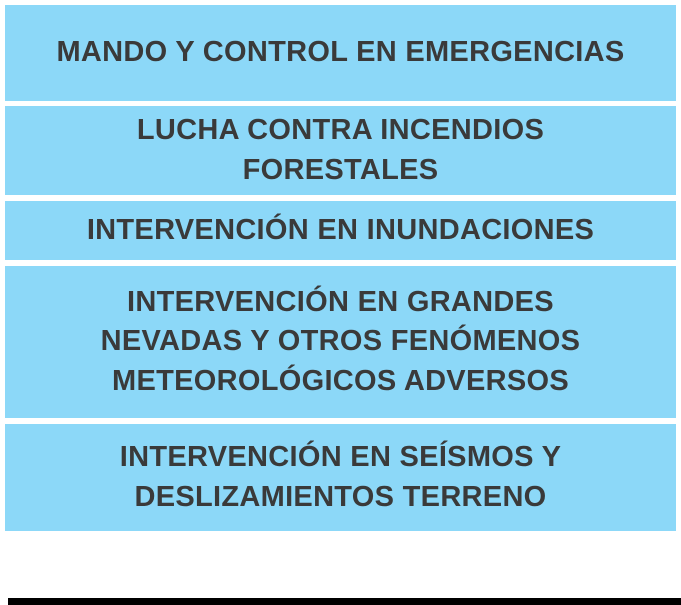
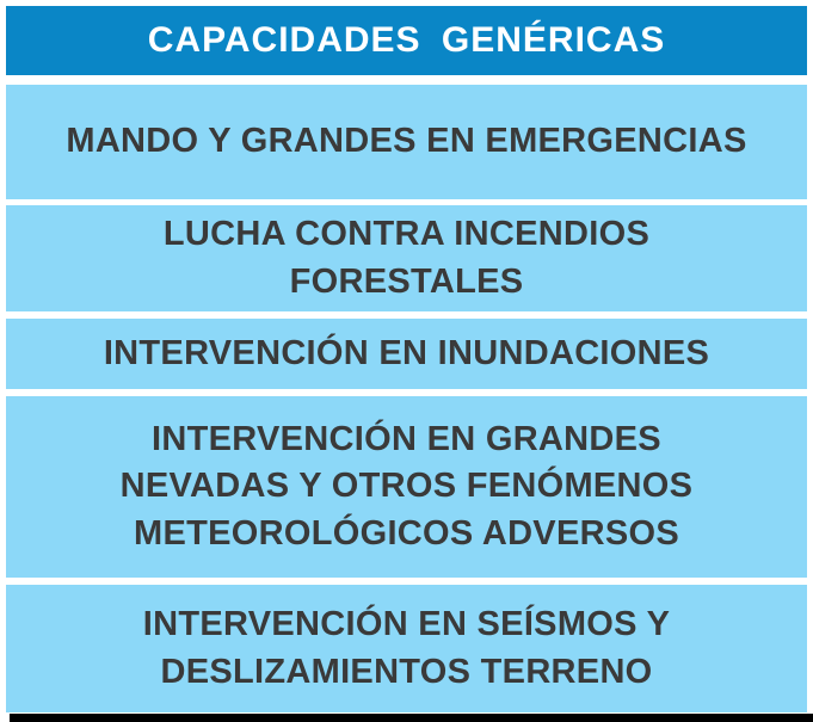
+ CAPACIDADES GENÉRICAS
- MANDO Y CONTROL EN EMERGENCIAS
+ MANDO Y GRANDES EN EMERGENCIAS
  LUCHA CONTRA INCENDIOS
  FORESTALES
  INTERVENCIÓN EN INUNDACIONES
  INTERVENCIÓN EN GRANDES
  NEVADAS Y OTROS FENÓMENOS
  METEOROLÓGICOS ADVERSOS
  INTERVENCIÓN EN SEÍSMOS Y
  DESLIZAMIENTOS TERRENO
